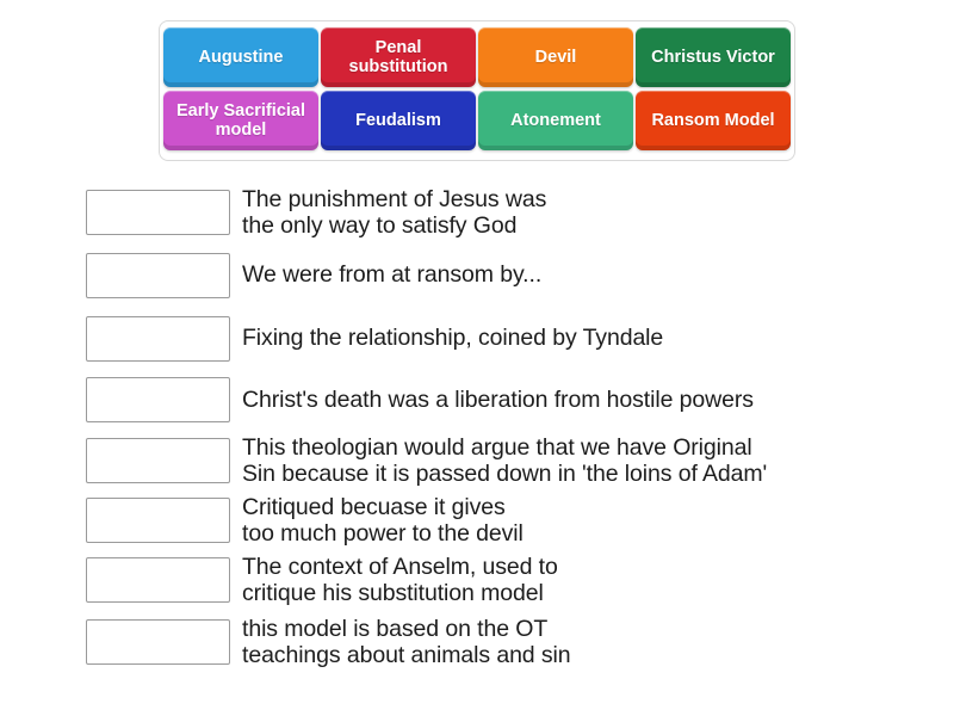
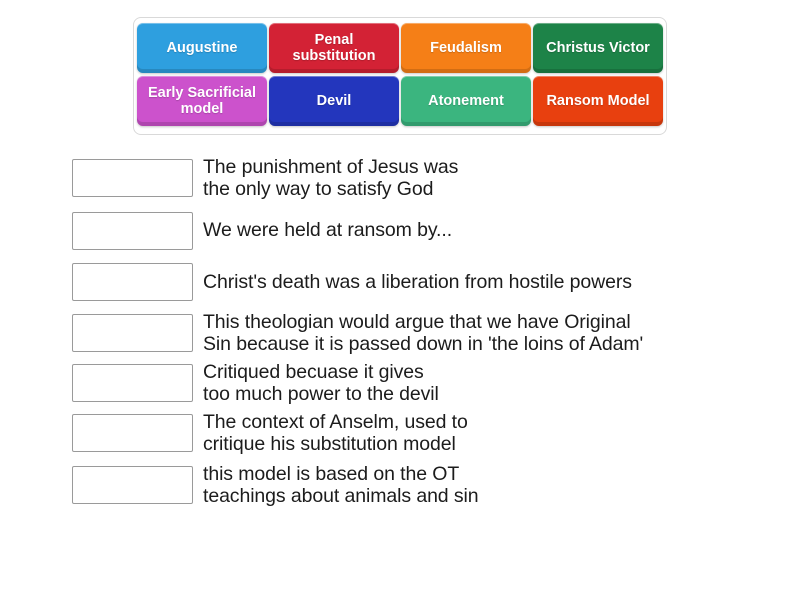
  Augustine
  Penal substitution
- Devil
+ Feudalism
  Christus Victor
  Early Sacrificial model
- Feudalism
+ Devil
  Atonement
  Ransom Model
  The punishment of Jesus was
  the only way to satisfy God
- We were from at ransom by...
+ We were held at ransom by...
- Fixing the relationship, coined by Tyndale
  Christ's death was a liberation from hostile powers
  This theologian would argue that we have Original
  Sin because it is passed down in 'the loins of Adam'
  Critiqued becuase it gives
  too much power to the devil
  The context of Anselm, used to
  critique his substitution model
  this model is based on the OT
  teachings about animals and sin
